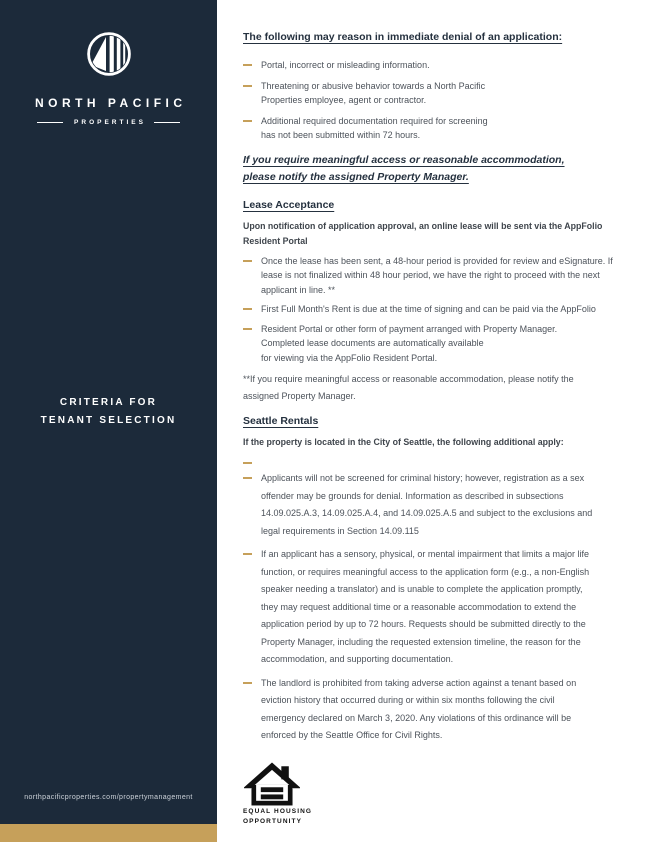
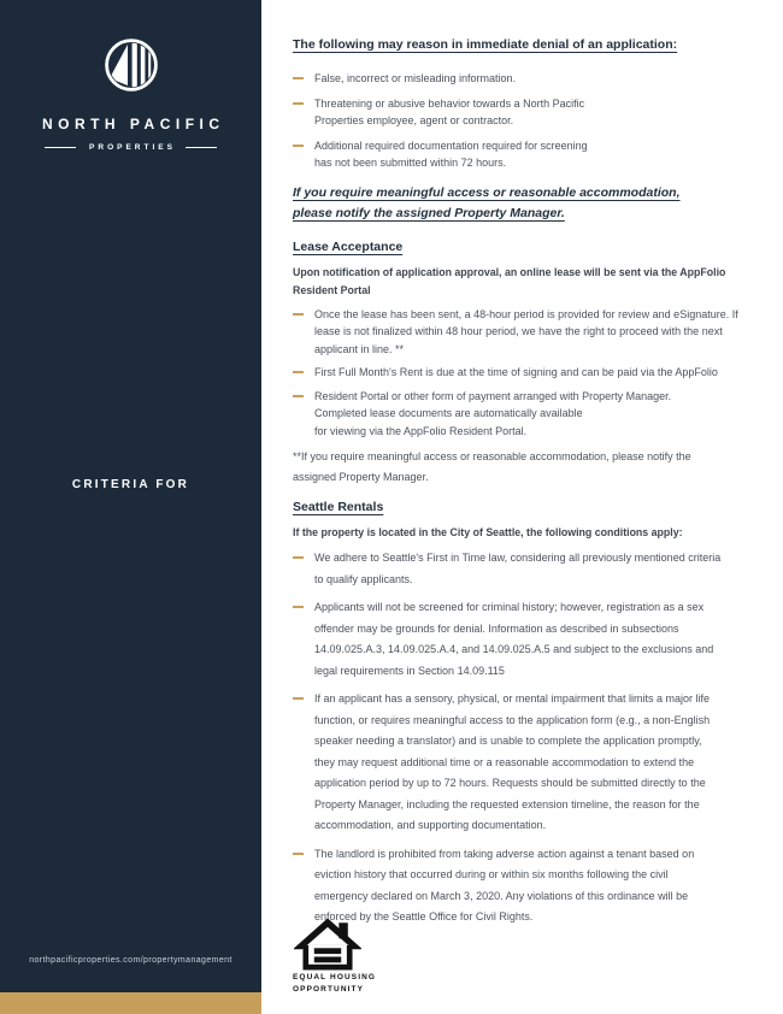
  NORTH PACIFIC
  CRITERIA FOR
- TENANT SELECTION
  The following may reason in immediate denial of an application:
- Portal, incorrect or misleading information.
+ False, incorrect or misleading information.
  Threatening or abusive behavior towards a North Pacific
  Properties employee, agent or contractor.
  Additional required documentation required for screening
  has not been submitted within 72 hours.
  If you require meaningful access or reasonable accommodation,
  please notify the assigned Property Manager.
  Lease Acceptance
  Upon notification of application approval, an online lease will be sent via the AppFolio
  Resident Portal
  Once the lease has been sent, a 48-hour period is provided for review and eSignature. If
  lease is not finalized within 48 hour period, we have the right to proceed with the next
  applicant in line. **
  First Full Month's Rent is due at the time of signing and can be paid via the AppFolio
  Resident Portal or other form of payment arranged with Property Manager.
  Completed lease documents are automatically available
  for viewing via the AppFolio Resident Portal.
  **If you require meaningful access or reasonable accommodation, please notify the
  assigned Property Manager.
  Seattle Rentals
- If the property is located in the City of Seattle, the following additional apply:
+ If the property is located in the City of Seattle, the following conditions apply:
+ We adhere to Seattle's First in Time law, considering all previously mentioned criteria
+ to qualify applicants.
  Applicants will not be screened for criminal history; however, registration as a sex
  offender may be grounds for denial. Information as described in subsections
  14.09.025.A.3, 14.09.025.A.4, and 14.09.025.A.5 and subject to the exclusions and
  legal requirements in Section 14.09.115
  If an applicant has a sensory, physical, or mental impairment that limits a major life
  function, or requires meaningful access to the application form (e.g., a non-English
  speaker needing a translator) and is unable to complete the application promptly,
  they may request additional time or a reasonable accommodation to extend the
  application period by up to 72 hours. Requests should be submitted directly to the
  Property Manager, including the requested extension timeline, the reason for the
  accommodation, and supporting documentation.
  The landlord is prohibited from taking adverse action against a tenant based on
  eviction history that occurred during or within six months following the civil
  emergency declared on March 3, 2020. Any violations of this ordinance will be
  enforced by the Seattle Office for Civil Rights.
